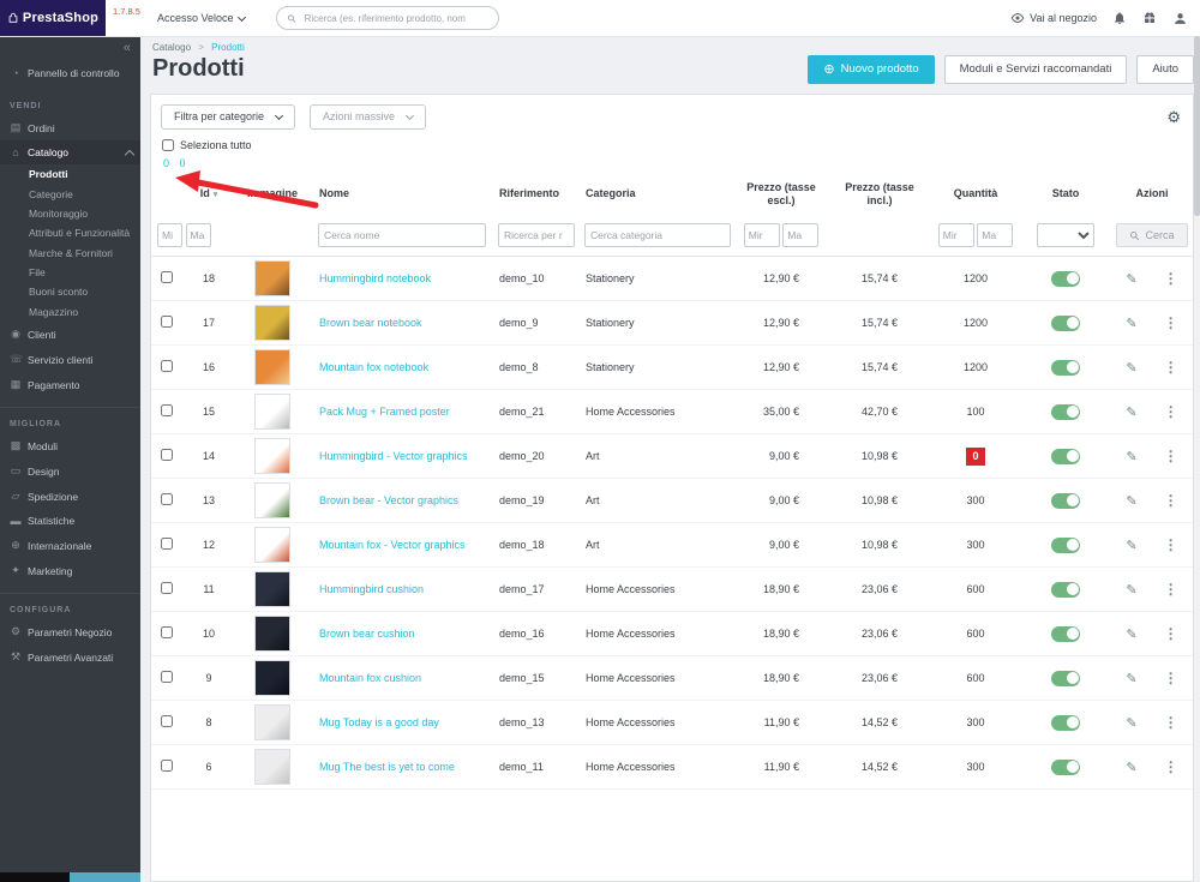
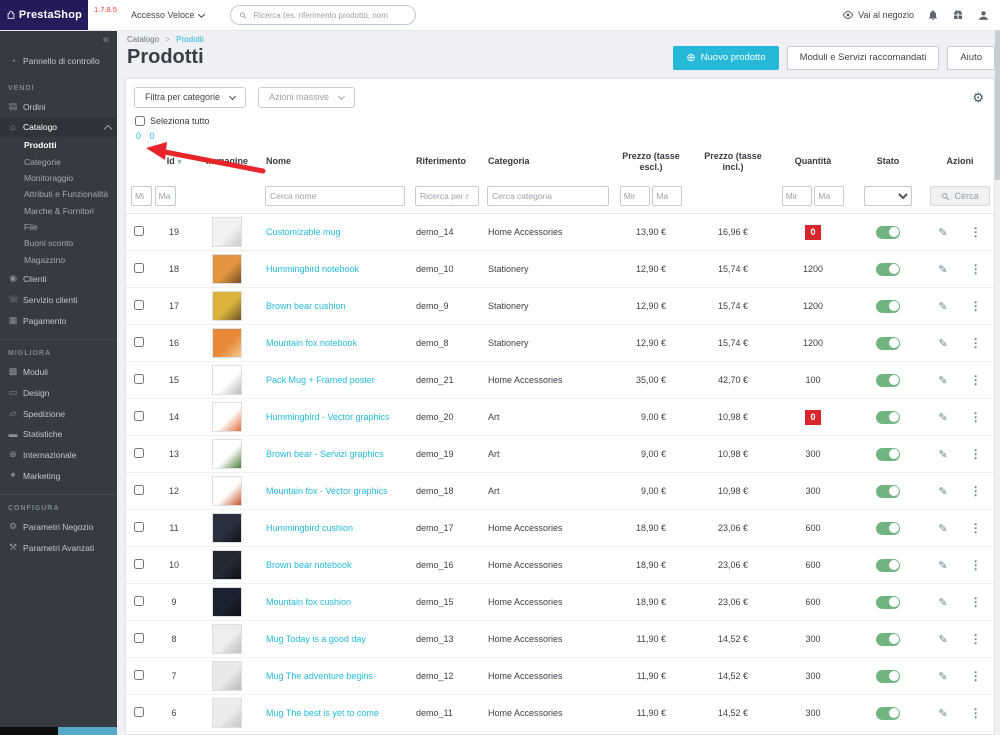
  PrestaShop
  1.7.8.5
  Accesso Veloce
  Ricerca (es. riferimento prodotto, nom
  Vai al negozio
  «
  ◔
  Pannello di controllo
  ▤
  Ordini
  ⌂
  Catalogo
  Prodotti
  Categorie
  Monitoraggio
  Attributi e Funzionalità
  Marche & Fornitori
  File
  Buoni sconto
  Magazzino
  ◉
  Clienti
  ☏
  Servizio clienti
  ▦
  Pagamento
  ▩
  Moduli
  ▭
  Design
  ▱
  Spedizione
  ▬
  Statistiche
  ⊕
  Internazionale
  ✦
  Marketing
  ⚙
  Parametri Negozio
  ⚒
  Parametri Avanzati
  Catalogo > Prodotti
  Prodotti
  Nuovo prodotto
  Moduli e Servizi raccomandati
  Aiuto
  Filtra per categorie
  Azioni massive
  ⚙
  Seleziona tutto
  0 0
  	Id	agine	Nome	Riferimento	Categoria	Prezzo (tasse escl.)	Prezzo (tasse incl.)	Quantità	Stato	Azioni
  Mi Ma		Cerca nome	Ricerca per r	Cerca categoria	Mir Ma		Mir Ma		Cerca
+ 	19		Customizable mug	demo_14	Home Accessories	13,90 €	16,96 €	0		✎ ⋮
  	18		Hummingbird notebook	demo_10	Stationery	12,90 €	15,74 €	1200		✎ ⋮
- 	17		Brown bear notebook	demo_9	Stationery	12,90 €	15,74 €	1200		✎ ⋮
+ 	17		Brown bear cushion	demo_9	Stationery	12,90 €	15,74 €	1200		✎ ⋮
  	16		Mountain fox notebook	demo_8	Stationery	12,90 €	15,74 €	1200		✎ ⋮
  	15		Pack Mug + Framed poster	demo_21	Home Accessories	35,00 €	42,70 €	100		✎ ⋮
  	14		Hummingbird - Vector graphics	demo_20	Art	9,00 €	10,98 €	0		✎ ⋮
- 	13		Brown bear - Vector graphics	demo_19	Art	9,00 €	10,98 €	300		✎ ⋮
+ 	13		Brown bear - Servizi graphics	demo_19	Art	9,00 €	10,98 €	300		✎ ⋮
  	12		Mountain fox - Vector graphics	demo_18	Art	9,00 €	10,98 €	300		✎ ⋮
  	11		Hummingbird cushion	demo_17	Home Accessories	18,90 €	23,06 €	600		✎ ⋮
- 	10		Brown bear cushion	demo_16	Home Accessories	18,90 €	23,06 €	600		✎ ⋮
+ 	10		Brown bear notebook	demo_16	Home Accessories	18,90 €	23,06 €	600		✎ ⋮
  	9		Mountain fox cushion	demo_15	Home Accessories	18,90 €	23,06 €	600		✎ ⋮
  	8		Mug Today is a good day	demo_13	Home Accessories	11,90 €	14,52 €	300		✎ ⋮
+ 	7		Mug The adventure begins	demo_12	Home Accessories	11,90 €	14,52 €	300		✎ ⋮
  	6		Mug The best is yet to come	demo_11	Home Accessories	11,90 €	14,52 €	300		✎ ⋮
